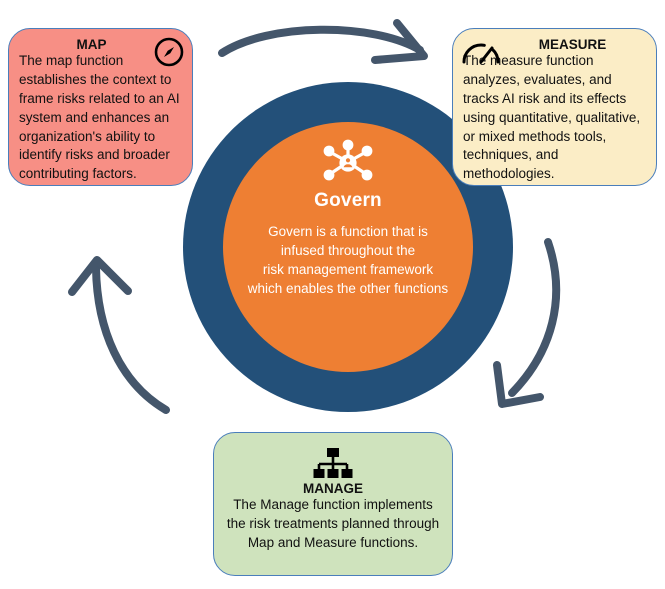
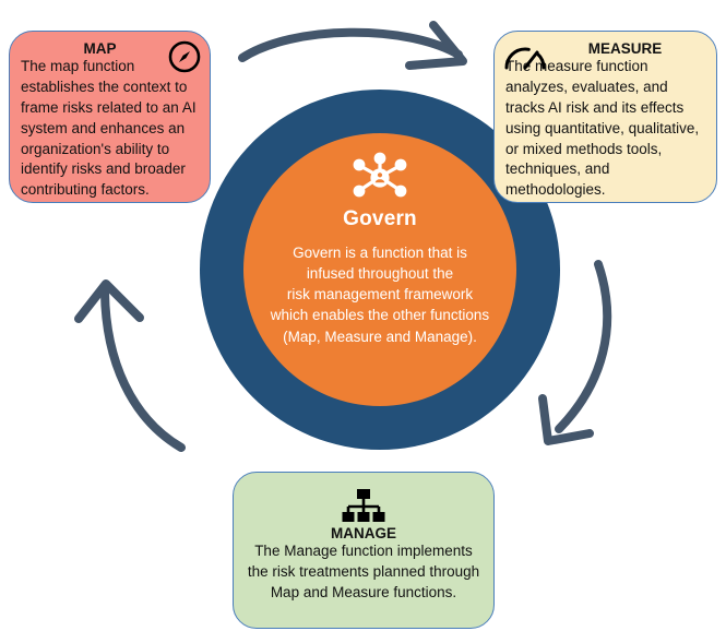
  Govern
  Govern is a function that is
  infused throughout the
  risk management framework
  which enables the other functions
+ (Map, Measure and Manage).
  MAP
  The map function establishes the context to frame risks related to an AI system and enhances an organization's ability to identify risks and broader contributing factors.
  MEASURE
  Th measure function analyzes, evaluates, and tracks AI risk and its effects using quantitative, qualitative, or mixed methods tools, techniques, and methodologies.
  MANAGE
  The Manage function implements the risk treatments planned through Map and Measure functions.
